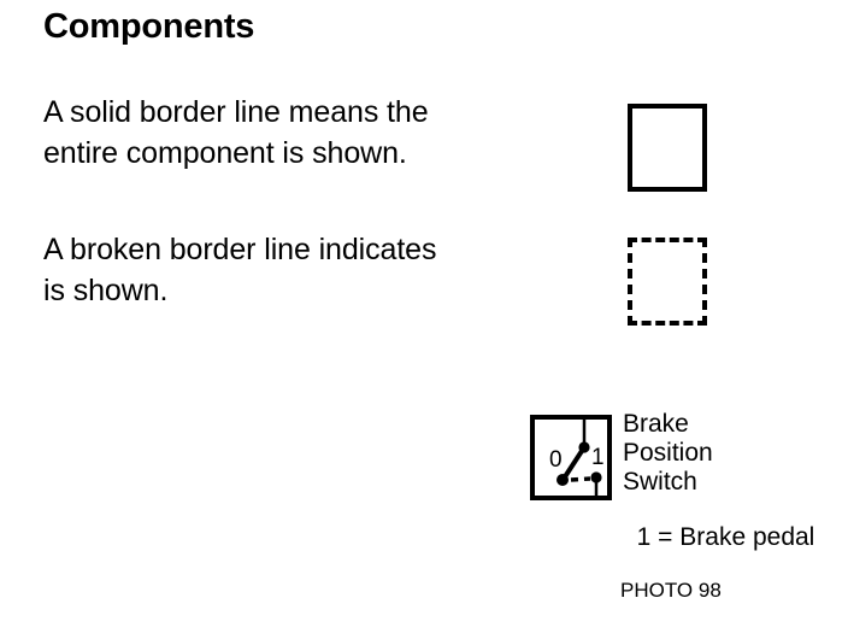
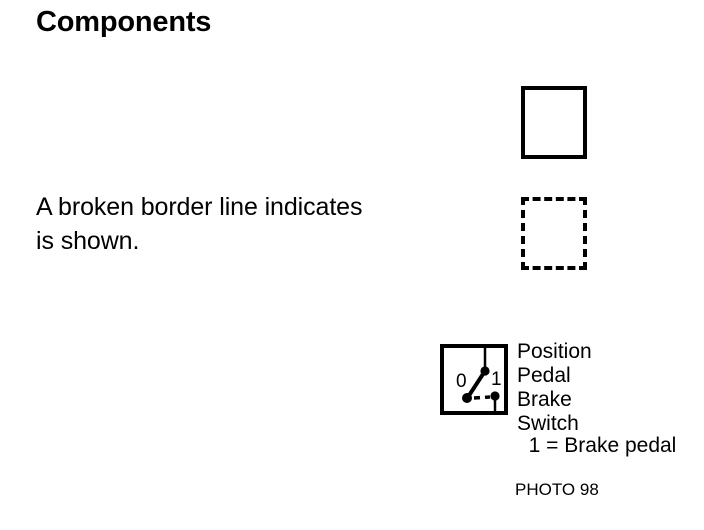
  Components
- A solid border line means the
- entire component is shown.
  A broken border line indicates
  is shown.
  0
  1
- Brake
+ Position
+ Pedal
- Position
+ Brake
  Switch
  1 = Brake pedal
  PHOTO 98
